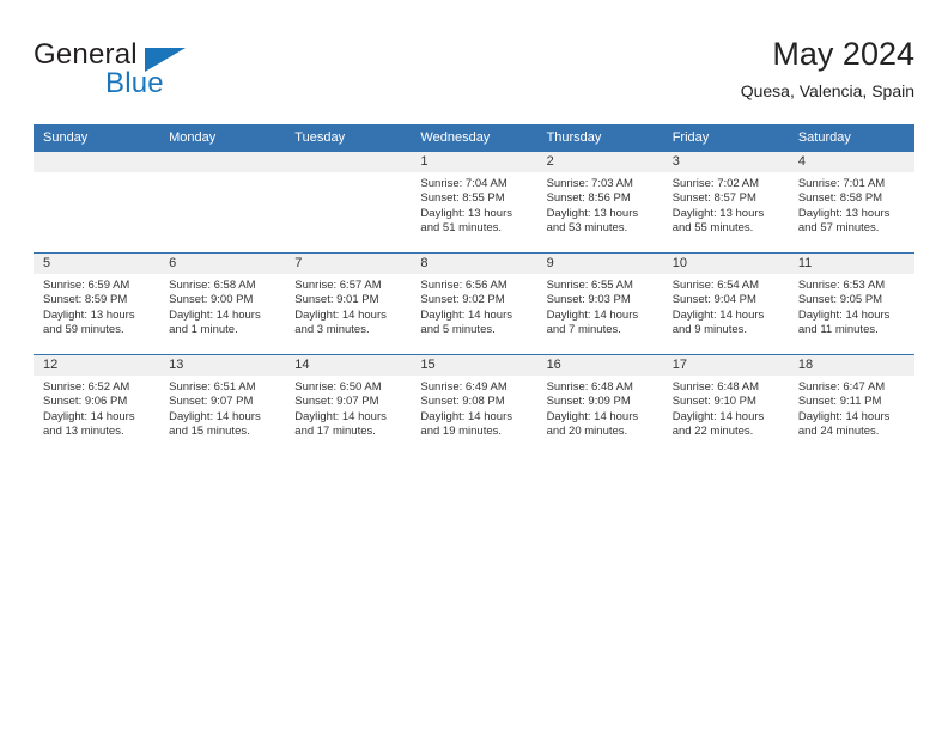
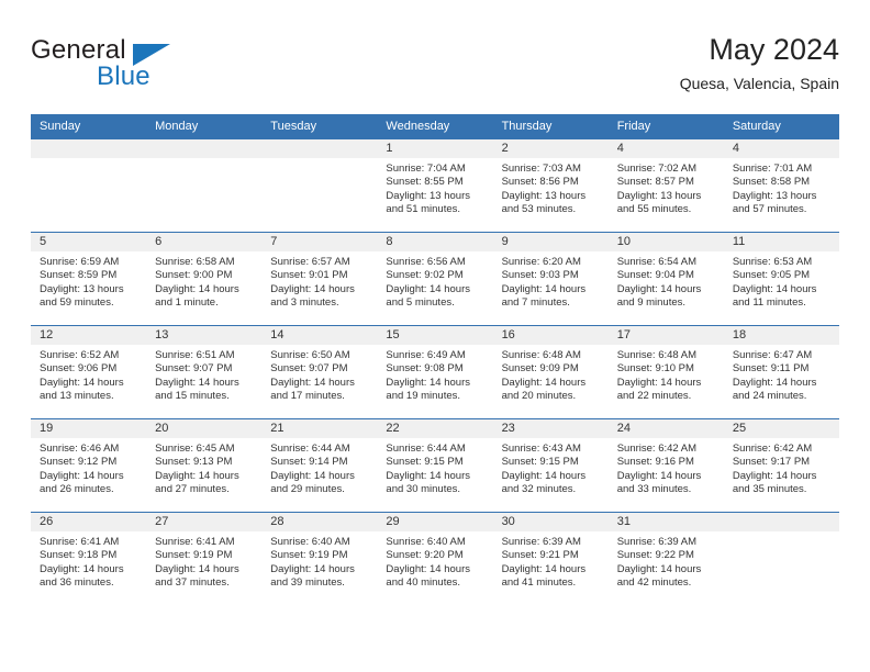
  General
  Blue
  May 2024
  Quesa, Valencia, Spain
  Sunday	Monday	Tuesday	Wednesday	Thursday	Friday	Saturday
- 			1Sunrise: 7:04 AMSunset: 8:55 PMDaylight: 13 hoursand 51 minutes.	2Sunrise: 7:03 AMSunset: 8:56 PMDaylight: 13 hoursand 53 minutes.	3Sunrise: 7:02 AMSunset: 8:57 PMDaylight: 13 hoursand 55 minutes.	4Sunrise: 7:01 AMSunset: 8:58 PMDaylight: 13 hoursand 57 minutes.
+ 			1Sunrise: 7:04 AMSunset: 8:55 PMDaylight: 13 hoursand 51 minutes.	2Sunrise: 7:03 AMSunset: 8:56 PMDaylight: 13 hoursand 53 minutes.	4Sunrise: 7:02 AMSunset: 8:57 PMDaylight: 13 hoursand 55 minutes.	4Sunrise: 7:01 AMSunset: 8:58 PMDaylight: 13 hoursand 57 minutes.
- 5Sunrise: 6:59 AMSunset: 8:59 PMDaylight: 13 hoursand 59 minutes.	6Sunrise: 6:58 AMSunset: 9:00 PMDaylight: 14 hoursand 1 minute.	7Sunrise: 6:57 AMSunset: 9:01 PMDaylight: 14 hoursand 3 minutes.	8Sunrise: 6:56 AMSunset: 9:02 PMDaylight: 14 hoursand 5 minutes.	9Sunrise: 6:55 AMSunset: 9:03 PMDaylight: 14 hoursand 7 minutes.	10Sunrise: 6:54 AMSunset: 9:04 PMDaylight: 14 hoursand 9 minutes.	11Sunrise: 6:53 AMSunset: 9:05 PMDaylight: 14 hoursand 11 minutes.
+ 5Sunrise: 6:59 AMSunset: 8:59 PMDaylight: 13 hoursand 59 minutes.	6Sunrise: 6:58 AMSunset: 9:00 PMDaylight: 14 hoursand 1 minute.	7Sunrise: 6:57 AMSunset: 9:01 PMDaylight: 14 hoursand 3 minutes.	8Sunrise: 6:56 AMSunset: 9:02 PMDaylight: 14 hoursand 5 minutes.	9Sunrise: 6:20 AMSunset: 9:03 PMDaylight: 14 hoursand 7 minutes.	10Sunrise: 6:54 AMSunset: 9:04 PMDaylight: 14 hoursand 9 minutes.	11Sunrise: 6:53 AMSunset: 9:05 PMDaylight: 14 hoursand 11 minutes.
  12Sunrise: 6:52 AMSunset: 9:06 PMDaylight: 14 hoursand 13 minutes.	13Sunrise: 6:51 AMSunset: 9:07 PMDaylight: 14 hoursand 15 minutes.	14Sunrise: 6:50 AMSunset: 9:07 PMDaylight: 14 hoursand 17 minutes.	15Sunrise: 6:49 AMSunset: 9:08 PMDaylight: 14 hoursand 19 minutes.	16Sunrise: 6:48 AMSunset: 9:09 PMDaylight: 14 hoursand 20 minutes.	17Sunrise: 6:48 AMSunset: 9:10 PMDaylight: 14 hoursand 22 minutes.	18Sunrise: 6:47 AMSunset: 9:11 PMDaylight: 14 hoursand 24 minutes.
+ 19Sunrise: 6:46 AMSunset: 9:12 PMDaylight: 14 hoursand 26 minutes.	20Sunrise: 6:45 AMSunset: 9:13 PMDaylight: 14 hoursand 27 minutes.	21Sunrise: 6:44 AMSunset: 9:14 PMDaylight: 14 hoursand 29 minutes.	22Sunrise: 6:44 AMSunset: 9:15 PMDaylight: 14 hoursand 30 minutes.	23Sunrise: 6:43 AMSunset: 9:15 PMDaylight: 14 hoursand 32 minutes.	24Sunrise: 6:42 AMSunset: 9:16 PMDaylight: 14 hoursand 33 minutes.	25Sunrise: 6:42 AMSunset: 9:17 PMDaylight: 14 hoursand 35 minutes.
+ 26Sunrise: 6:41 AMSunset: 9:18 PMDaylight: 14 hoursand 36 minutes.	27Sunrise: 6:41 AMSunset: 9:19 PMDaylight: 14 hoursand 37 minutes.	28Sunrise: 6:40 AMSunset: 9:19 PMDaylight: 14 hoursand 39 minutes.	29Sunrise: 6:40 AMSunset: 9:20 PMDaylight: 14 hoursand 40 minutes.	30Sunrise: 6:39 AMSunset: 9:21 PMDaylight: 14 hoursand 41 minutes.	31Sunrise: 6:39 AMSunset: 9:22 PMDaylight: 14 hoursand 42 minutes.
